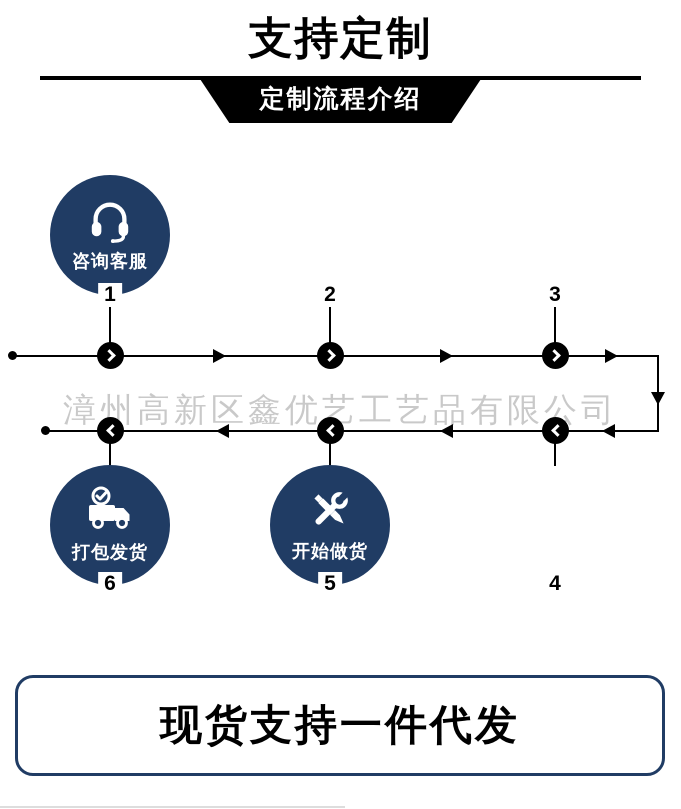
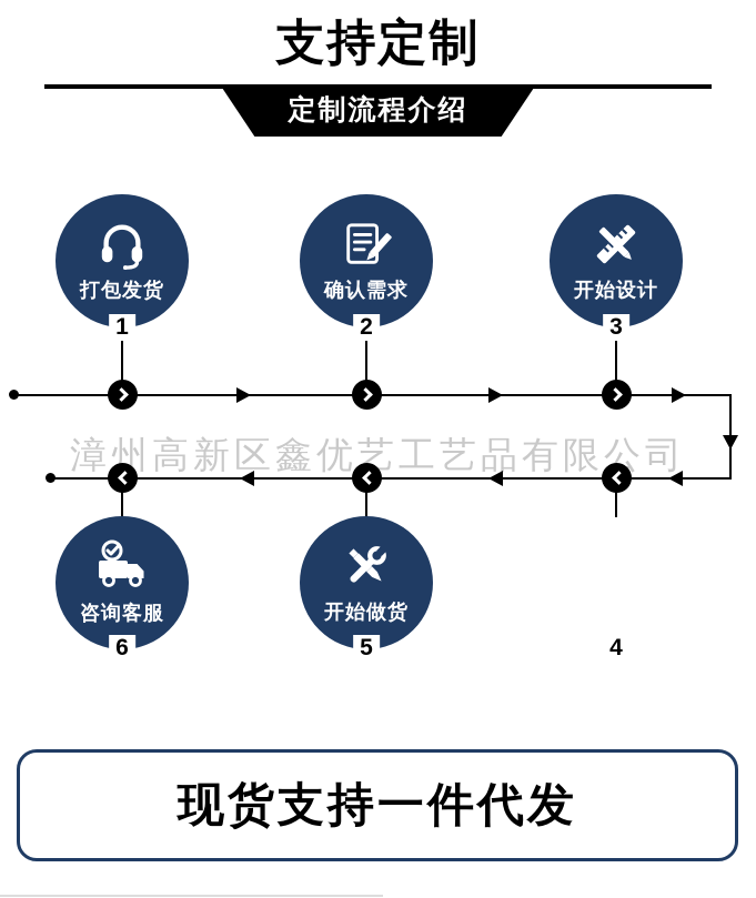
  支持定制
  定制流程介绍
  漳州高新区鑫优艺工艺品有限公司
- 咨询客服
+ 打包发货
+ 确认需求
+ 开始设计
  1
  2
  3
- 打包发货
+ 咨询客服
  开始做货
  6
  5
  4
  现货支持一件代发
